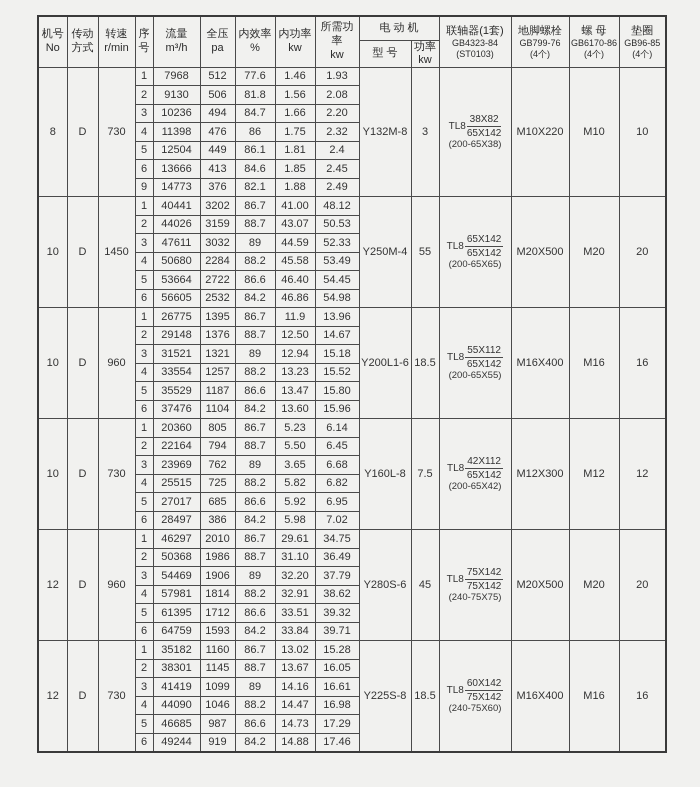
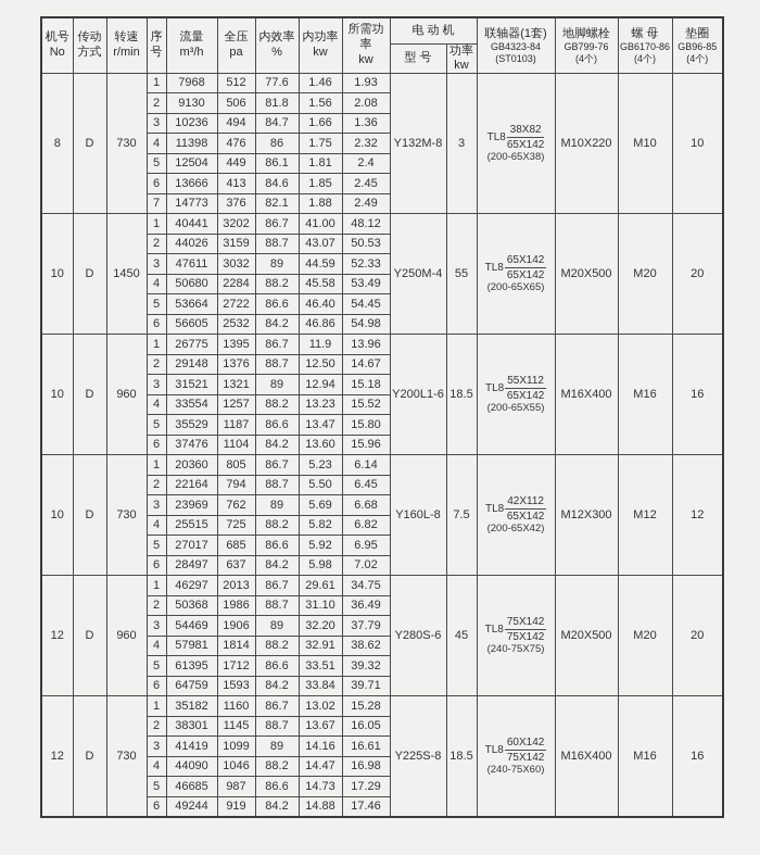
  机号No	传动方式	转速r/min	序号	流量m³/h	全压pa	内效率%	内功率kw	所需功率kw	电 动 机	联轴器(1套)GB4323-84(ST0103)	地脚螺栓GB799-76(4个)	螺 母GB6170-86(4个)	垫圈GB96-85(4个)
  型 号	功率kw
  8	D	730	1	7968	512	77.6	1.46	1.93	Y132M-8	3	TL838X8265X142(200-65X38)	M10X220	M10	10
  2	9130	506	81.8	1.56	2.08
- 3	10236	494	84.7	1.66	2.20
+ 3	10236	494	84.7	1.66	1.36
  4	11398	476	86	1.75	2.32
  5	12504	449	86.1	1.81	2.4
  6	13666	413	84.6	1.85	2.45
- 9	14773	376	82.1	1.88	2.49
+ 7	14773	376	82.1	1.88	2.49
  10	D	1450	1	40441	3202	86.7	41.00	48.12	Y250M-4	55	TL865X14265X142(200-65X65)	M20X500	M20	20
  2	44026	3159	88.7	43.07	50.53
  3	47611	3032	89	44.59	52.33
  4	50680	2284	88.2	45.58	53.49
  5	53664	2722	86.6	46.40	54.45
  6	56605	2532	84.2	46.86	54.98
  10	D	960	1	26775	1395	86.7	11.9	13.96	Y200L1-6	18.5	TL855X11265X142(200-65X55)	M16X400	M16	16
  2	29148	1376	88.7	12.50	14.67
  3	31521	1321	89	12.94	15.18
  4	33554	1257	88.2	13.23	15.52
  5	35529	1187	86.6	13.47	15.80
  6	37476	1104	84.2	13.60	15.96
  10	D	730	1	20360	805	86.7	5.23	6.14	Y160L-8	7.5	TL842X11265X142(200-65X42)	M12X300	M12	12
  2	22164	794	88.7	5.50	6.45
- 3	23969	762	89	3.65	6.68
+ 3	23969	762	89	5.69	6.68
  4	25515	725	88.2	5.82	6.82
  5	27017	685	86.6	5.92	6.95
- 6	28497	386	84.2	5.98	7.02
+ 6	28497	637	84.2	5.98	7.02
- 12	D	960	1	46297	2010	86.7	29.61	34.75	Y280S-6	45	TL875X14275X142(240-75X75)	M20X500	M20	20
+ 12	D	960	1	46297	2013	86.7	29.61	34.75	Y280S-6	45	TL875X14275X142(240-75X75)	M20X500	M20	20
  2	50368	1986	88.7	31.10	36.49
  3	54469	1906	89	32.20	37.79
  4	57981	1814	88.2	32.91	38.62
  5	61395	1712	86.6	33.51	39.32
  6	64759	1593	84.2	33.84	39.71
  12	D	730	1	35182	1160	86.7	13.02	15.28	Y225S-8	18.5	TL860X14275X142(240-75X60)	M16X400	M16	16
  2	38301	1145	88.7	13.67	16.05
  3	41419	1099	89	14.16	16.61
  4	44090	1046	88.2	14.47	16.98
  5	46685	987	86.6	14.73	17.29
  6	49244	919	84.2	14.88	17.46
